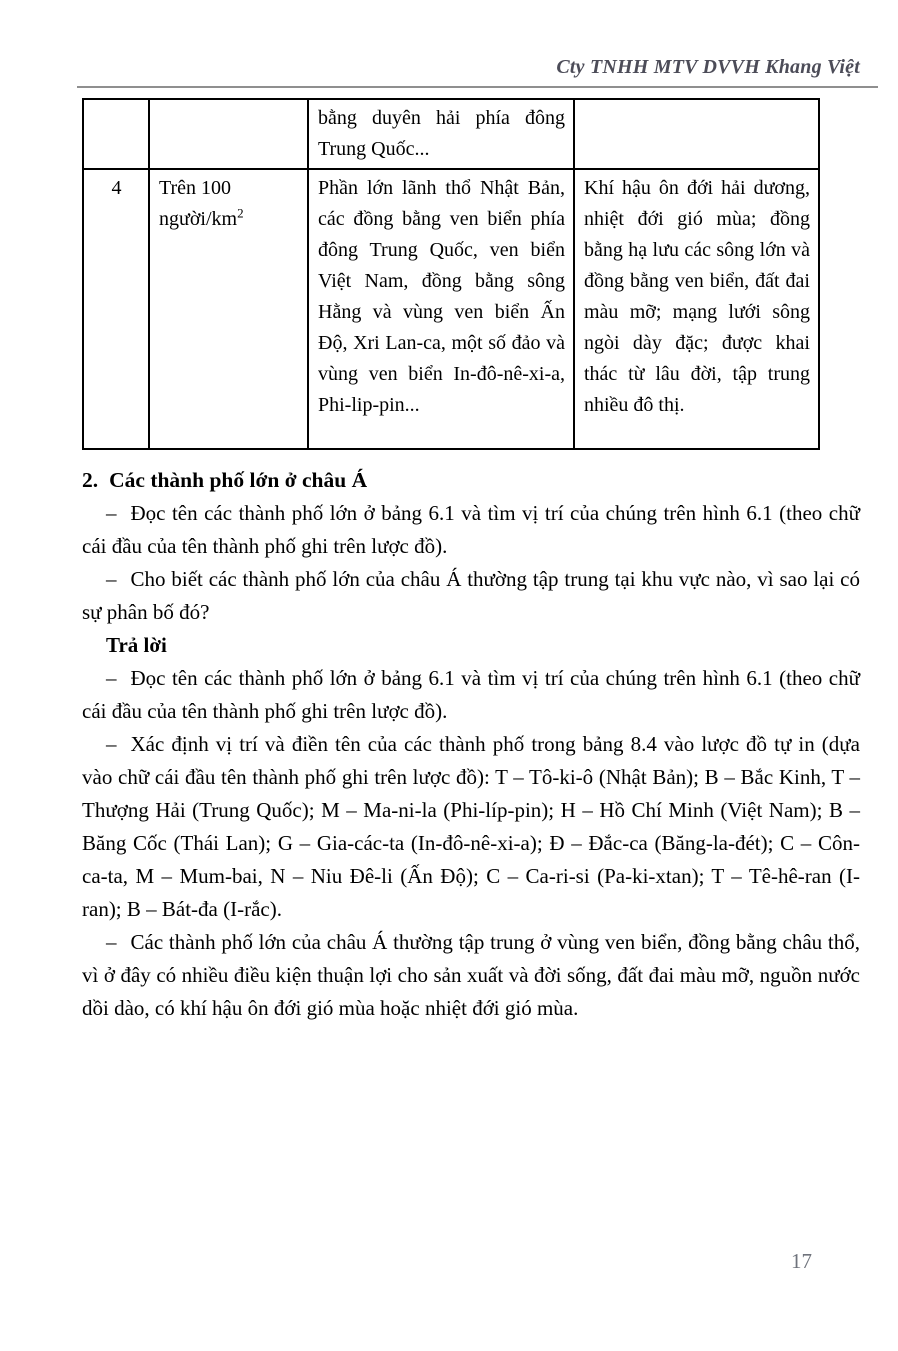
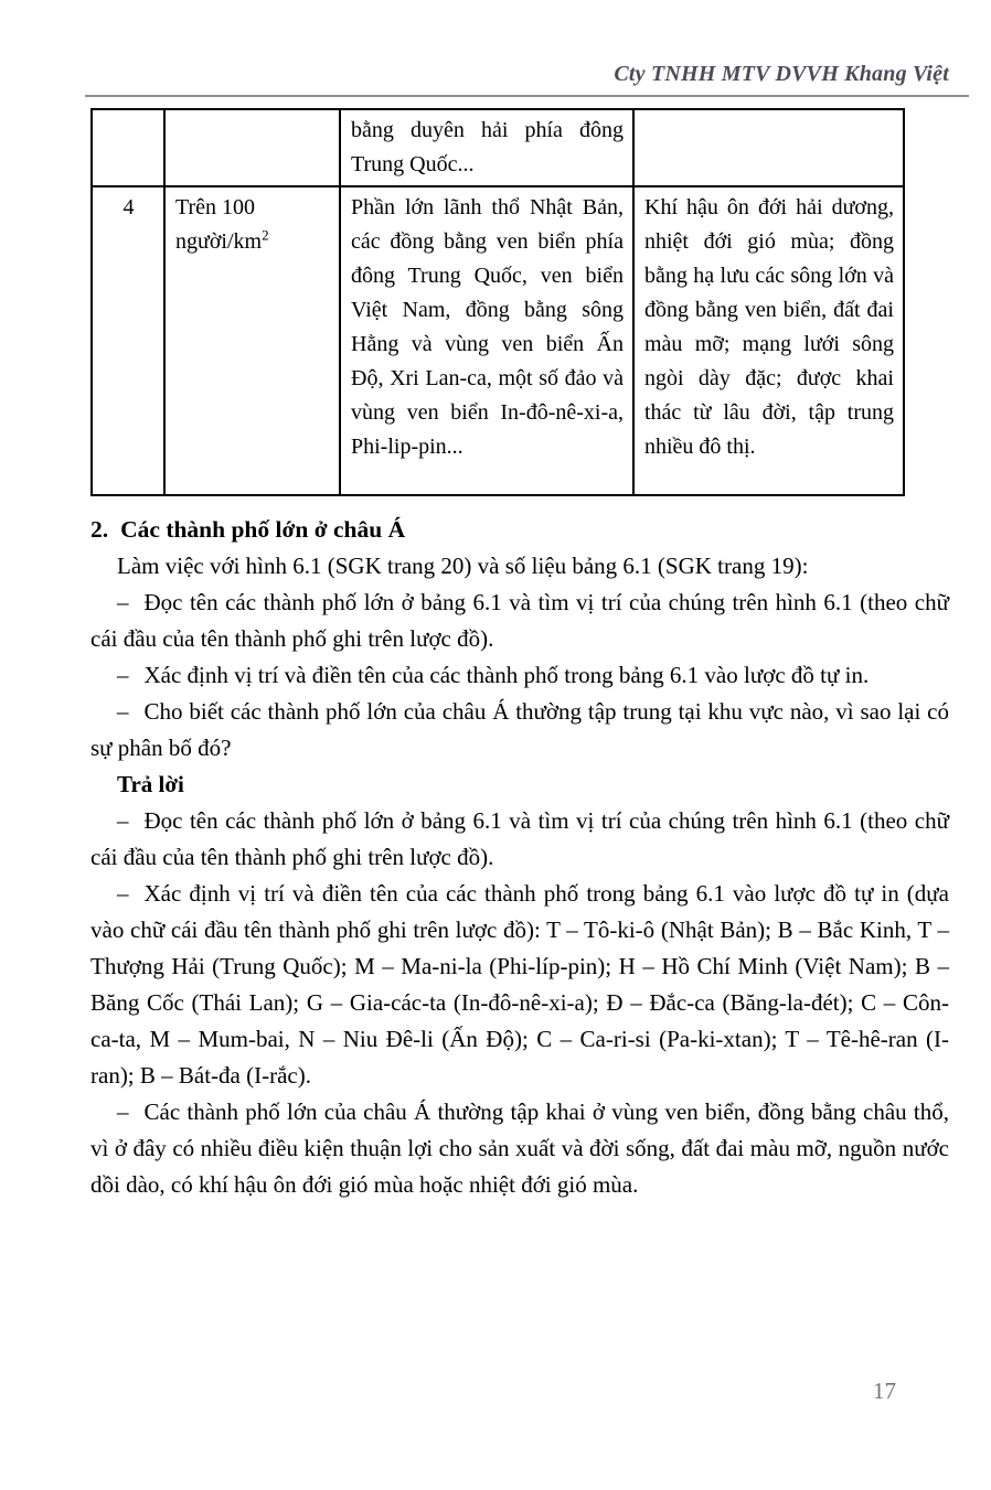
  Cty TNHH MTV DVVH Khang Việt
  		bằng duyên hải phía đông Trung Quốc...
  4	Trên 100 người/km2	Phần lớn lãnh thổ Nhật Bản, các đồng bằng ven biển phía đông Trung Quốc, ven biển Việt Nam, đồng bằng sông Hằng và vùng ven biển Ấn Độ, Xri Lan-ca, một số đảo và vùng ven biển In-đô-nê-xi-a, Phi-lip-pin...	Khí hậu ôn đới hải dương, nhiệt đới gió mùa; đồng bằng hạ lưu các sông lớn và đồng bằng ven biển, đất đai màu mỡ; mạng lưới sông ngòi dày đặc; được khai thác từ lâu đời, tập trung nhiều đô thị.
  2. Các thành phố lớn ở châu Á
+ Làm việc với hình 6.1 (SGK trang 20) và số liệu bảng 6.1 (SGK trang 19):
  – Đọc tên các thành phố lớn ở bảng 6.1 và tìm vị trí của chúng trên hình 6.1 (theo chữ cái đầu của tên thành phố ghi trên lược đồ).
+ – Xác định vị trí và điền tên của các thành phố trong bảng 6.1 vào lược đồ tự in.
  – Cho biết các thành phố lớn của châu Á thường tập trung tại khu vực nào, vì sao lại có sự phân bố đó?
  Trả lời
  – Đọc tên các thành phố lớn ở bảng 6.1 và tìm vị trí của chúng trên hình 6.1 (theo chữ cái đầu của tên thành phố ghi trên lược đồ).
- – Xác định vị trí và điền tên của các thành phố trong bảng 8.4 vào lược đồ tự in (dựa vào chữ cái đầu tên thành phố ghi trên lược đồ): T – Tô-ki-ô (Nhật Bản); B – Bắc Kinh, T – Thượng Hải (Trung Quốc); M – Ma-ni-la (Phi-líp-pin); H – Hồ Chí Minh (Việt Nam); B – Băng Cốc (Thái Lan); G – Gia-các-ta (In-đô-nê-xi-a); Đ – Đắc-ca (Băng-la-đét); C – Côn-ca-ta, M – Mum-bai, N – Niu Đê-li (Ấn Độ); C – Ca-ri-si (Pa-ki-xtan); T – Tê-hê-ran (I-ran); B – Bát-đa (I-rắc).
+ – Xác định vị trí và điền tên của các thành phố trong bảng 6.1 vào lược đồ tự in (dựa vào chữ cái đầu tên thành phố ghi trên lược đồ): T – Tô-ki-ô (Nhật Bản); B – Bắc Kinh, T – Thượng Hải (Trung Quốc); M – Ma-ni-la (Phi-líp-pin); H – Hồ Chí Minh (Việt Nam); B – Băng Cốc (Thái Lan); G – Gia-các-ta (In-đô-nê-xi-a); Đ – Đắc-ca (Băng-la-đét); C – Côn-ca-ta, M – Mum-bai, N – Niu Đê-li (Ấn Độ); C – Ca-ri-si (Pa-ki-xtan); T – Tê-hê-ran (I-ran); B – Bát-đa (I-rắc).
- – Các thành phố lớn của châu Á thường tập trung ở vùng ven biển, đồng bằng châu thổ, vì ở đây có nhiều điều kiện thuận lợi cho sản xuất và đời sống, đất đai màu mỡ, nguồn nước dồi dào, có khí hậu ôn đới gió mùa hoặc nhiệt đới gió mùa.
+ – Các thành phố lớn của châu Á thường tập khai ở vùng ven biển, đồng bằng châu thổ, vì ở đây có nhiều điều kiện thuận lợi cho sản xuất và đời sống, đất đai màu mỡ, nguồn nước dồi dào, có khí hậu ôn đới gió mùa hoặc nhiệt đới gió mùa.
  17
